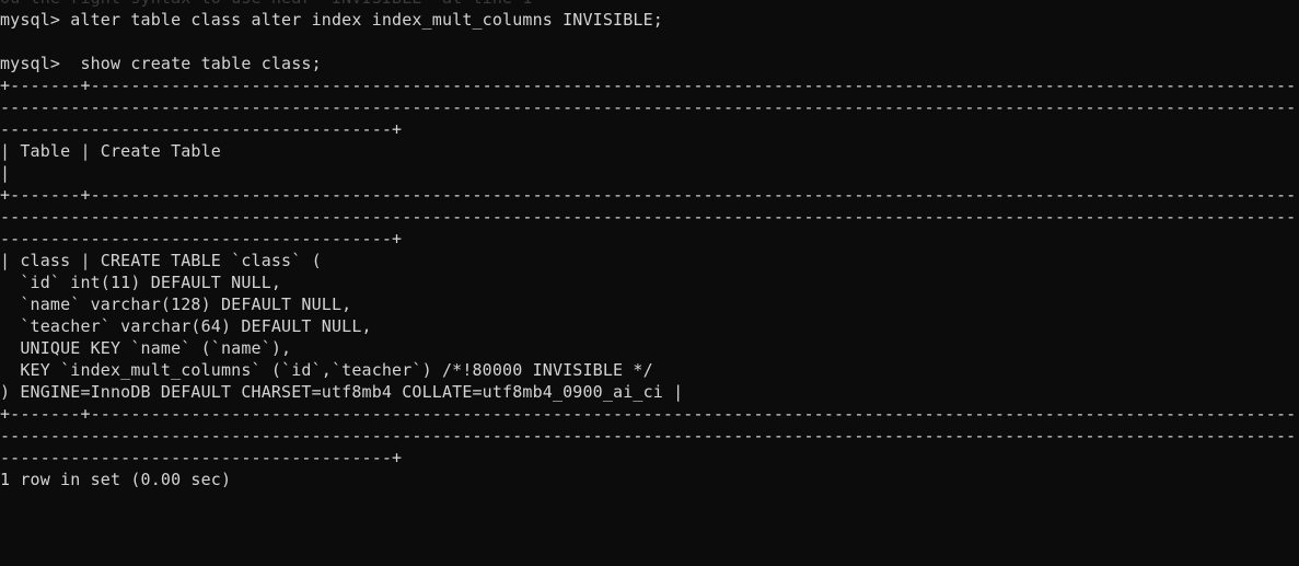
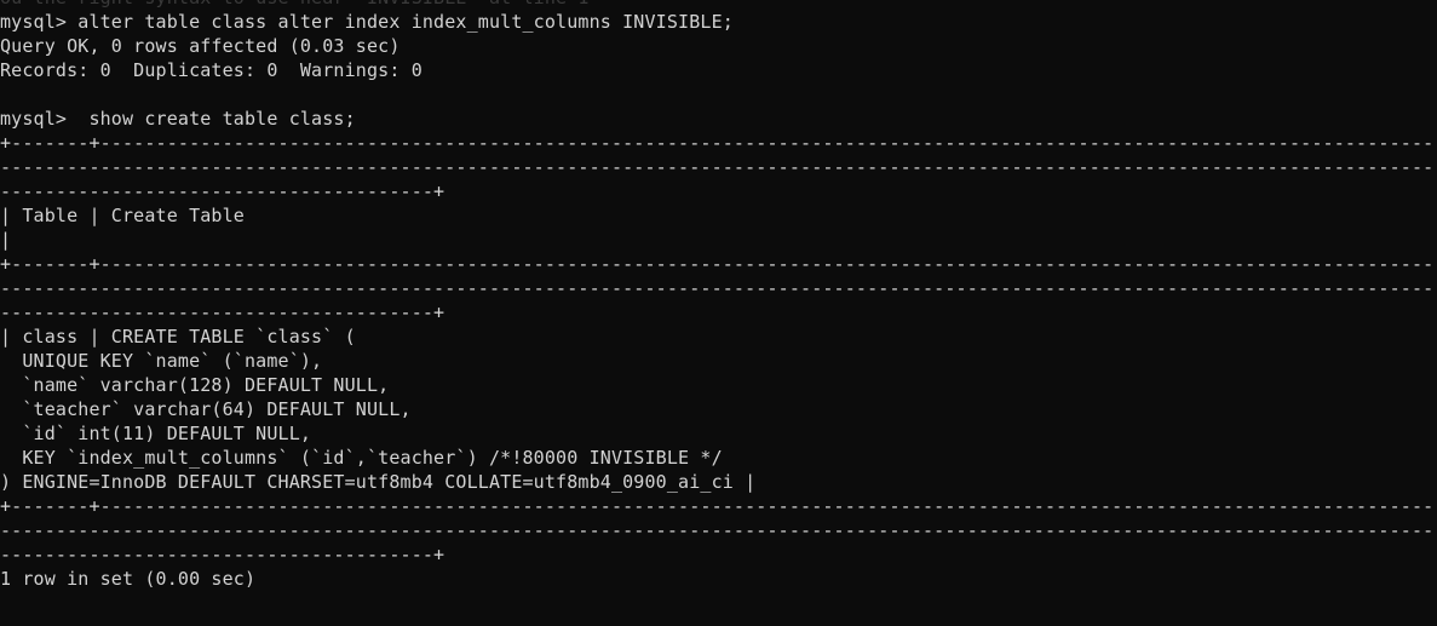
  mysql> alter table class alter index index_mult_columns INVISIBLE;
+ Query OK, 0 rows affected (0.03 sec)
+ Records: 0 Duplicates: 0 Warnings: 0
  mysql> show create table class;
  +-------+------------------------------------------------------------------------------------------------------------------------------------------------------------------------------------------------------------------------------------------------------------------------------------------------+
  | Table | Create Table |
  +-------+------------------------------------------------------------------------------------------------------------------------------------------------------------------------------------------------------------------------------------------------------------------------------------------------+
  | class | CREATE TABLE `class` (
- `id` int(11) DEFAULT NULL,
+ UNIQUE KEY `name` (`name`),
  `name` varchar(128) DEFAULT NULL,
  `teacher` varchar(64) DEFAULT NULL,
- UNIQUE KEY `name` (`name`),
+ `id` int(11) DEFAULT NULL,
  KEY `index_mult_columns` (`id`,`teacher`) /*!80000 INVISIBLE */
  ) ENGINE=InnoDB DEFAULT CHARSET=utf8mb4 COLLATE=utf8mb4_0900_ai_ci |
  +-------+------------------------------------------------------------------------------------------------------------------------------------------------------------------------------------------------------------------------------------------------------------------------------------------------+
  1 row in set (0.00 sec)
